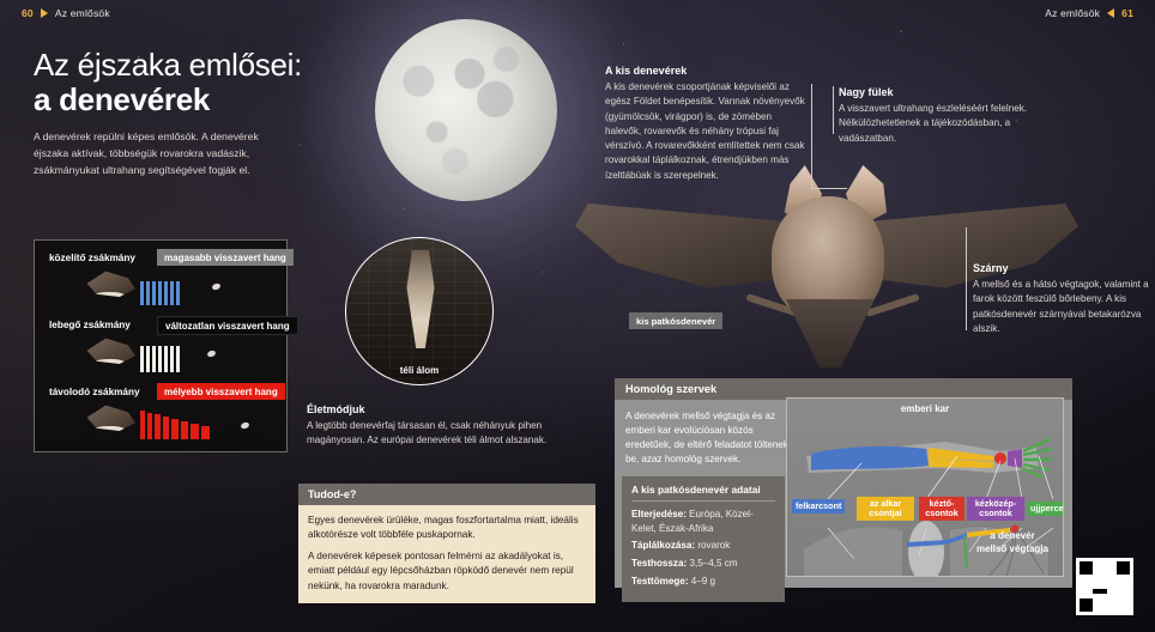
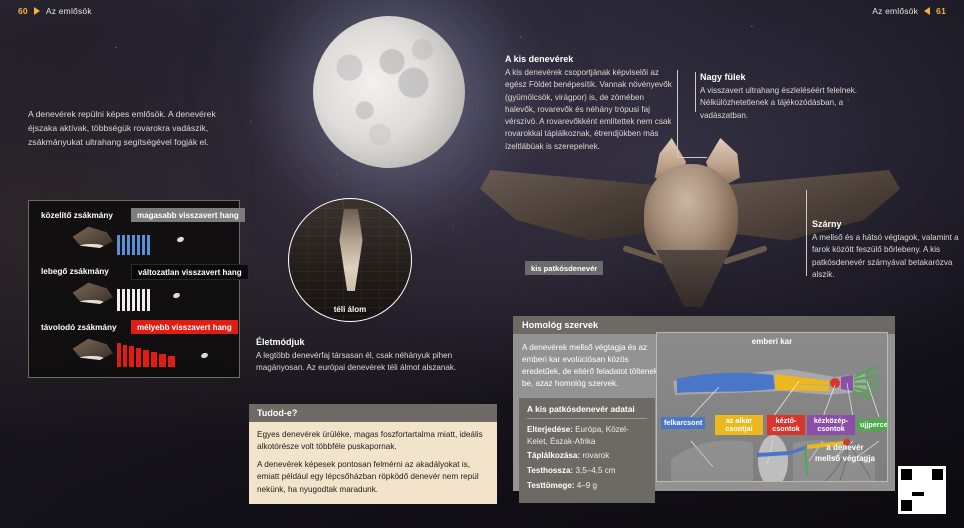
  60
  Az emlősök
  Az emlősök
  61
- Az éjszaka emlősei:
- a denevérek
  A denevérek repülni képes emlősök. A denevérek éjszaka aktívak, többségük rovarokra vadászik, zsákmányukat ultrahang segítségével fogják el.
  A kis denevérek
  A kis denevérek csoportjának képviselői az egész Földet benépesítik. Vannak növényevők (gyümölcsök, virágpor) is, de zömében halevők, rovarevők és néhány trópusi faj vérszívó. A rovarevőkként említettek nem csak rovarokkal táplálkoznak, étrendjükben más ízeltlábúak is szerepelnek.
  Nagy fülek
  A visszavert ultrahang észleléséért felelnek. Nélkülözhetetlenek a tájékozódásban, a vadászatban.
  Szárny
  A mellső és a hátsó végtagok, valamint a farok között feszülő bőrlebeny. A kis patkósdenevér szárnyával betakarózva alszik.
  kis patkósdenevér
  téli álom
  Életmódjuk
  A legtöbb denevérfaj társasan él, csak néhányuk pihen magányosan. Az európai denevérek téli álmot alszanak.
  közelítő zsákmány
  magasabb visszavert hang
  lebegő zsákmány
  változatlan visszavert hang
  távolodó zsákmány
  mélyebb visszavert hang
  Tudod-e?
  Egyes denevérek ürüléke, magas foszfortartalma miatt, ideális alkotórésze volt többféle puskapornak.
- A denevérek képesek pontosan felmérni az akadályokat is, emiatt például egy lépcsőházban röpködő denevér nem repül nekünk, ha rovarokra maradunk.
+ A denevérek képesek pontosan felmérni az akadályokat is, emiatt például egy lépcsőházban röpködő denevér nem repül nekünk, ha nyugodtak maradunk.
  Homológ szervek
  A denevérek mellső végtagja és az emberi kar evolúciósan közös eredetűek, de eltérő feladatot töltene be, azaz homológ szervek.
  A kis patkósdenevér adatai
  Elterjedése: Európa, Közel-Kelet, Észak-Afrika
  Táplálkozása: rovarok
  Testhossza: 3,5–4,5 cm
  Testtömege: 4–9 g
  emberi kar
  felkarcsont
  az alkar csontjai
  kéztő- csontok
  kézközép- csontok
  ujjperce
  a denevér
  mellső végtagja
